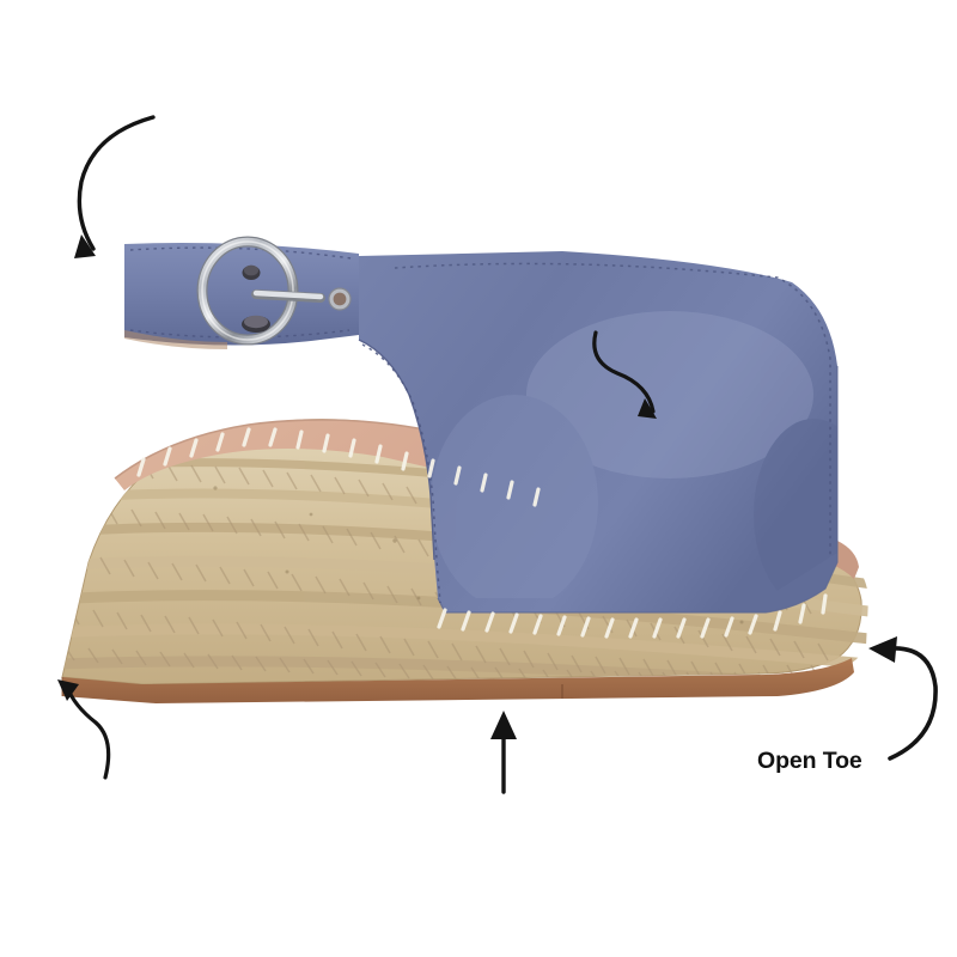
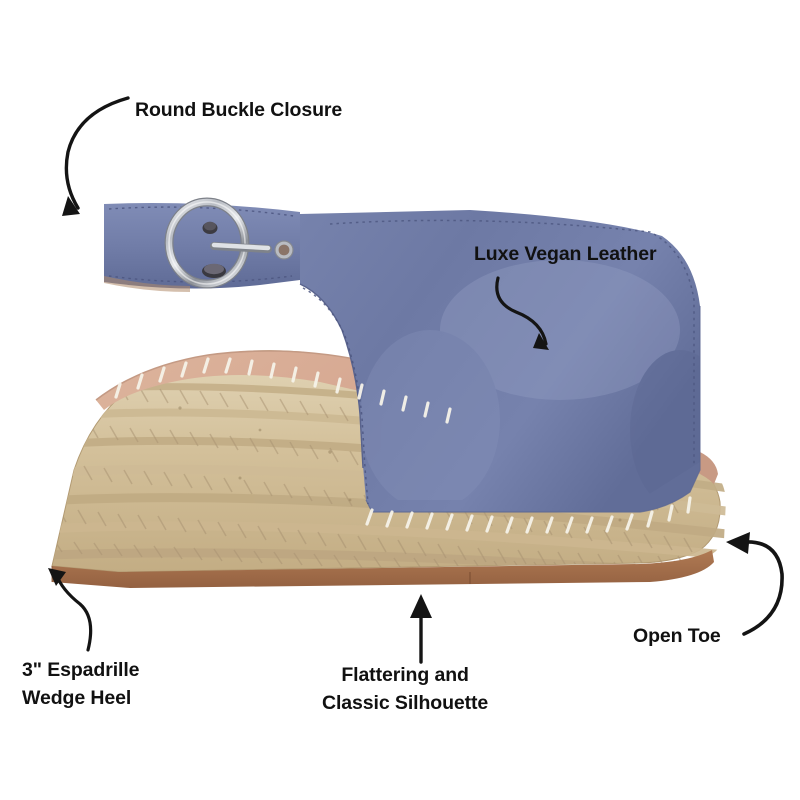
+ Round Buckle Closure
+ Luxe Vegan Leather
+ 3" Espadrille
+ Wedge Heel
+ Flattering and
+ Classic Silhouette
  Open Toe
